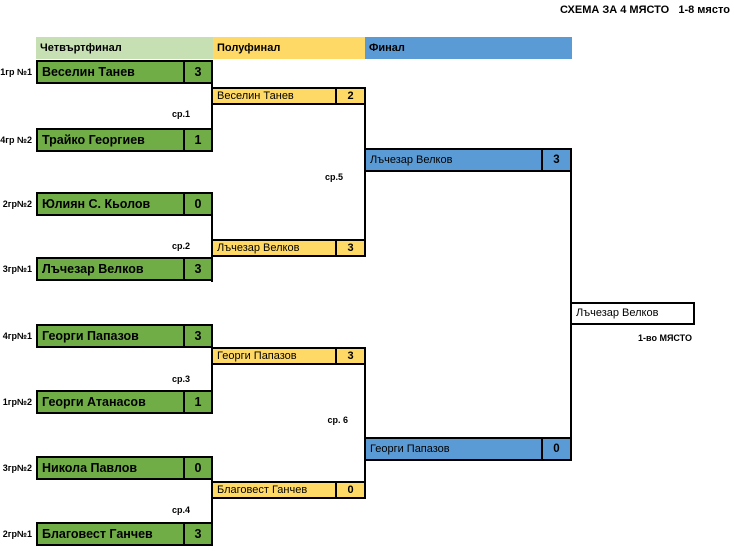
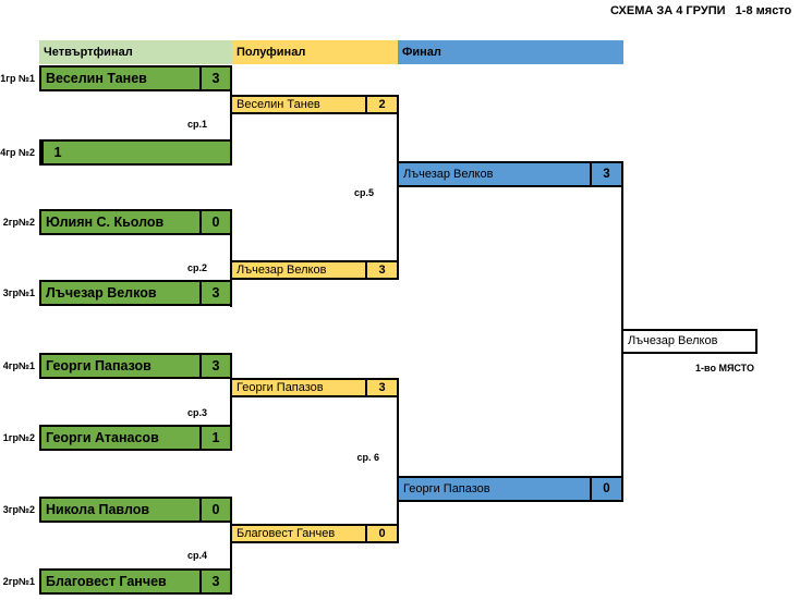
- СХЕМА ЗА 4 МЯСТО 1-8 място
+ СХЕМА ЗА 4 ГРУПИ 1-8 място
  Четвъртфинал
  Полуфинал
  Финал
  1гр №1
  4гр №2
  2гр№2
  3гр№1
  4гр№1
  1гр№2
  3гр№2
  2гр№1
  Веселин Танев
  3
- Трайко Георгиев
  1
  Юлиян С. Кьолов
  0
  Лъчезар Велков
  3
  Георги Папазов
  3
  Георги Атанасов
  1
  Никола Павлов
  0
  Благовест Ганчев
  3
  Веселин Танев
  2
  Лъчезар Велков
  3
  Георги Папазов
  3
  Благовест Ганчев
  0
  Лъчезар Велков
  3
  Георги Папазов
  0
  Лъчезар Велков
  1-во МЯСТО
  ср.1
  ср.2
  ср.3
  ср.4
  ср.5
  ср. 6
